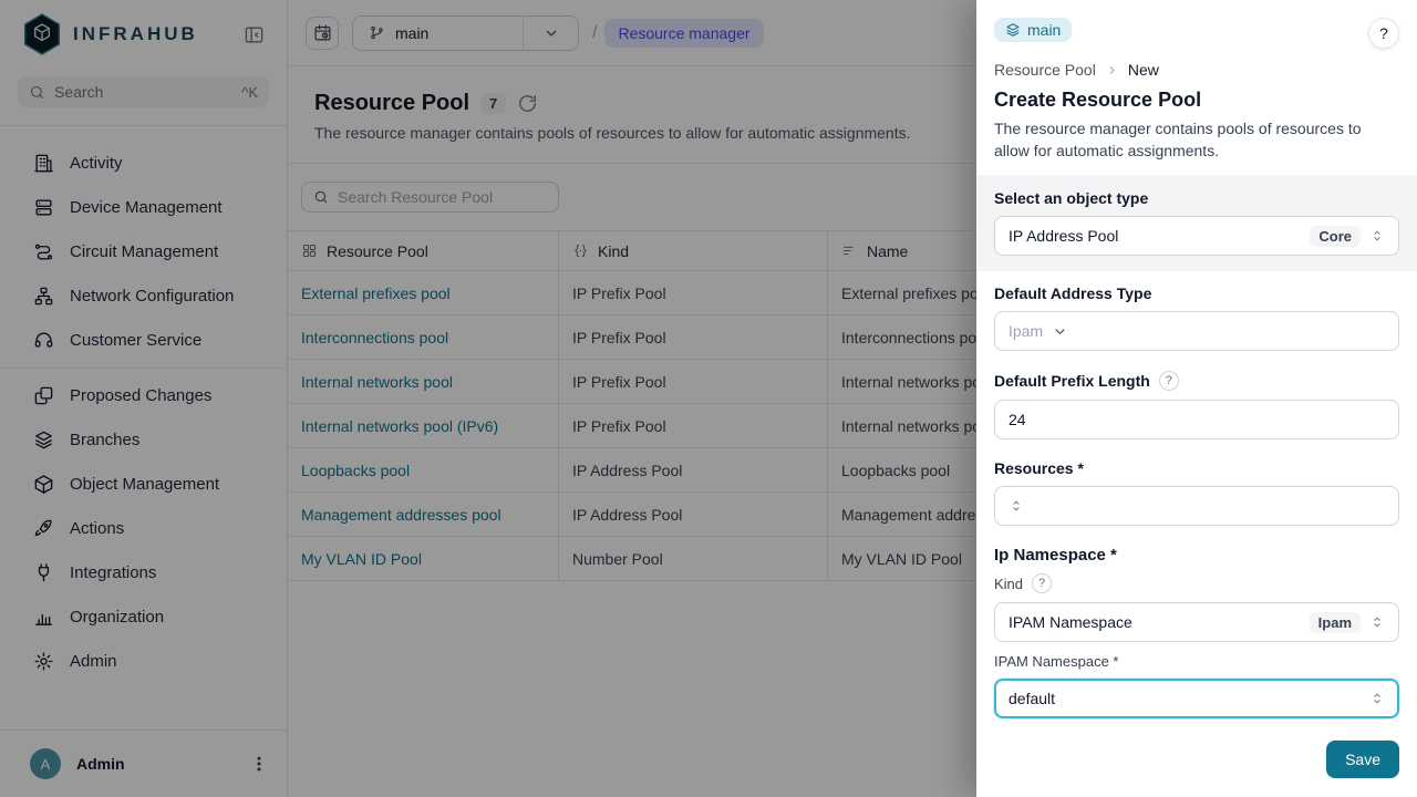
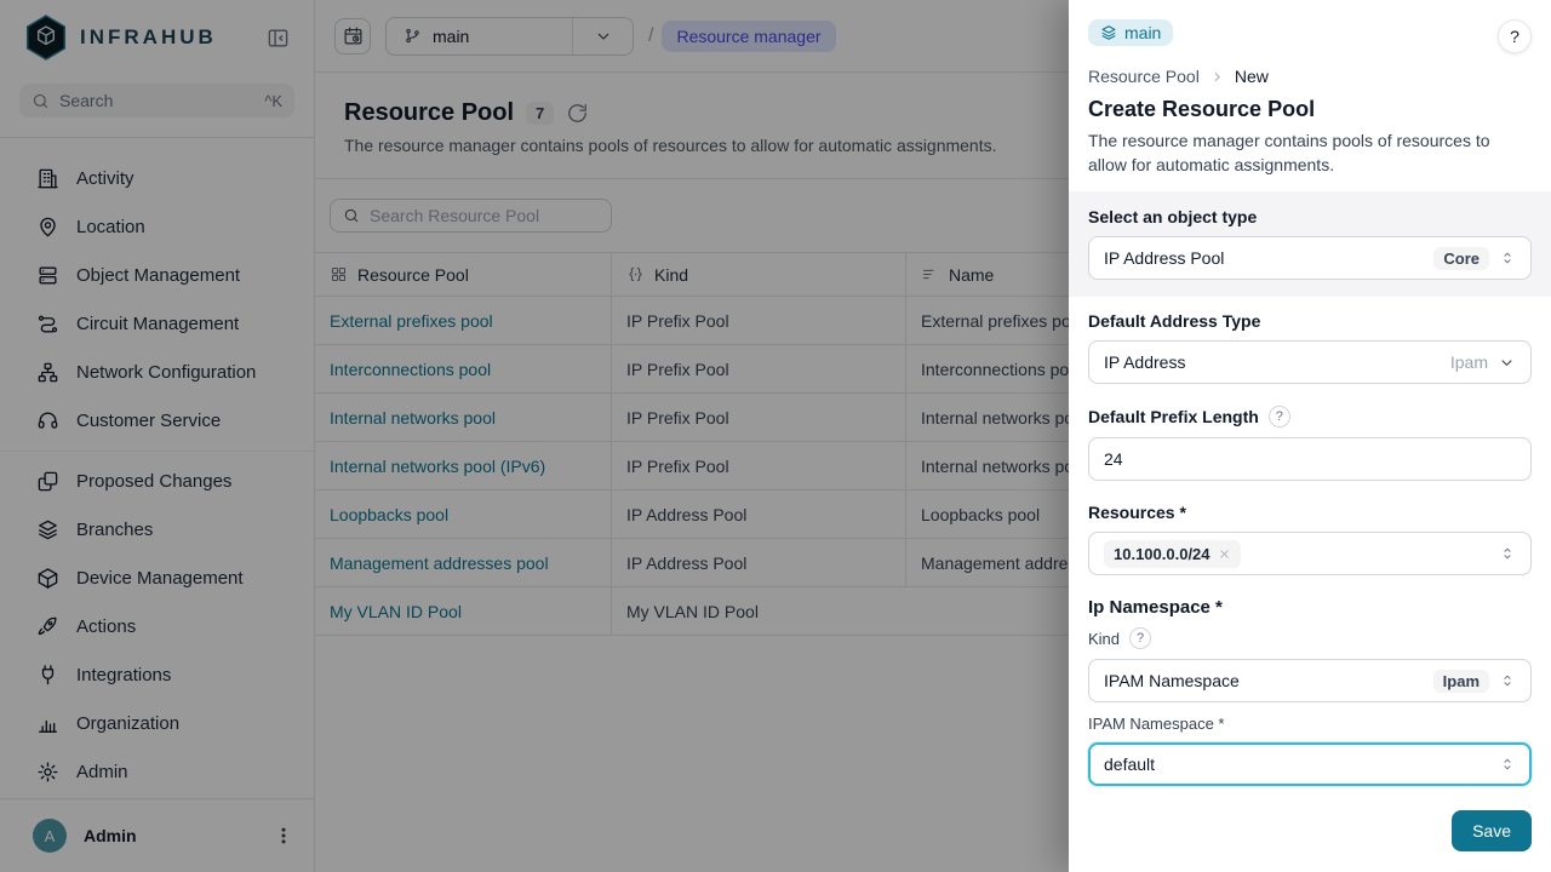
  INFRAHUB
  Search
  ^K
  Activity
+ Location
- Device Management
+ Object Management
  Circuit Management
  Network Configuration
  Customer Service
  Proposed Changes
  Branches
- Object Management
+ Device Management
  Actions
  Integrations
  Organization
  Admin
  A
  Admin
  main
  /
  Resource manager
  Resource Pool
  7
  The resource manager contains pools of resources to allow for automatic assignments.
  Search Resource Pool
  Resource Pool
  Kind
  Name
  External prefixes pool
  IP Prefix Pool
  External prefixes po
  Interconnections pool
  IP Prefix Pool
  Interconnections po
  Internal networks pool
  IP Prefix Pool
  Internal networks p
  Internal networks pool (IPv6)
  IP Prefix Pool
  Loopbacks pool
  IP Address Pool
  Loopbacks pool
  Management addresses pool
  IP Address Pool
  My VLAN ID Pool
- Number Pool
  My VLAN ID Pool
  main
  ?
  Resource Pool
  New
  Create Resource Pool
  The resource manager contains pools of resources to allow for automatic assignments.
  Select an object type
  IP Address Pool
  Core
  Default Address Type
+ IP Address
  Ipam
  Default Prefix Length
  ?
  24
  Resources *
+ 10.100.0.0/24
  Ip Namespace *
  Kind
  ?
  IPAM Namespace
  Ipam
  IPAM Namespace *
  default
  Save
